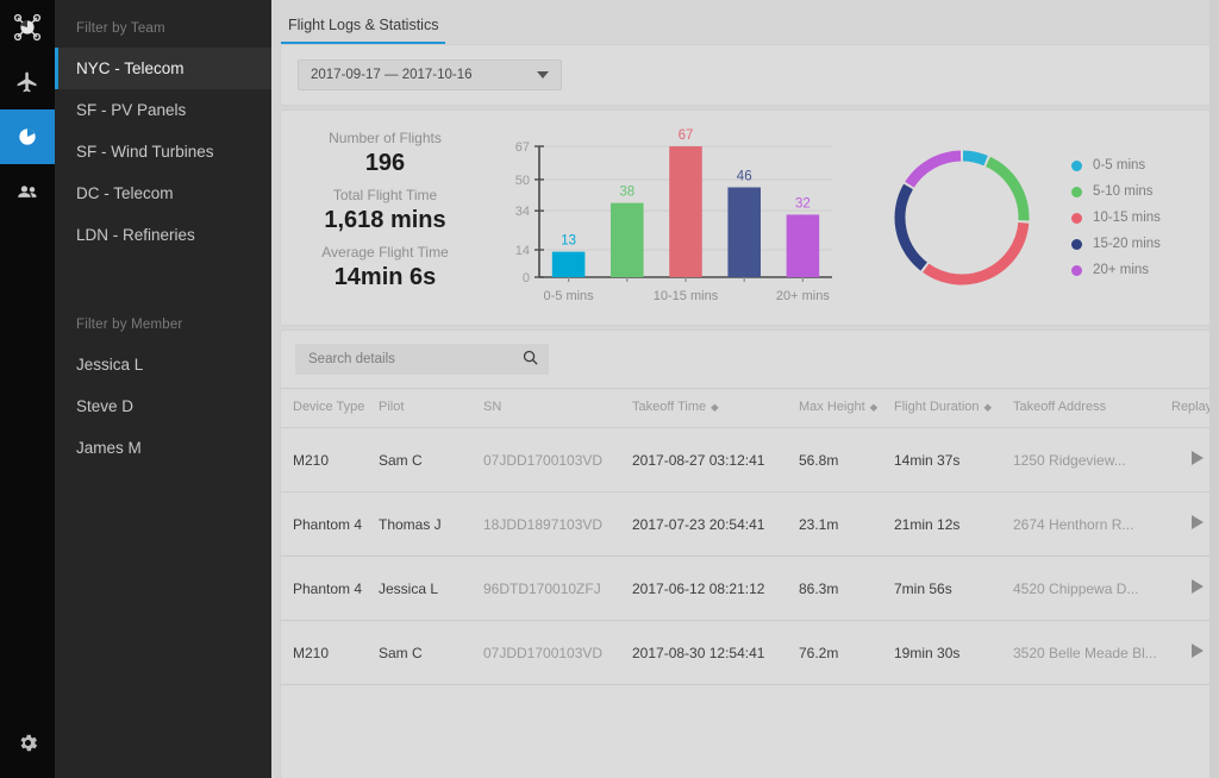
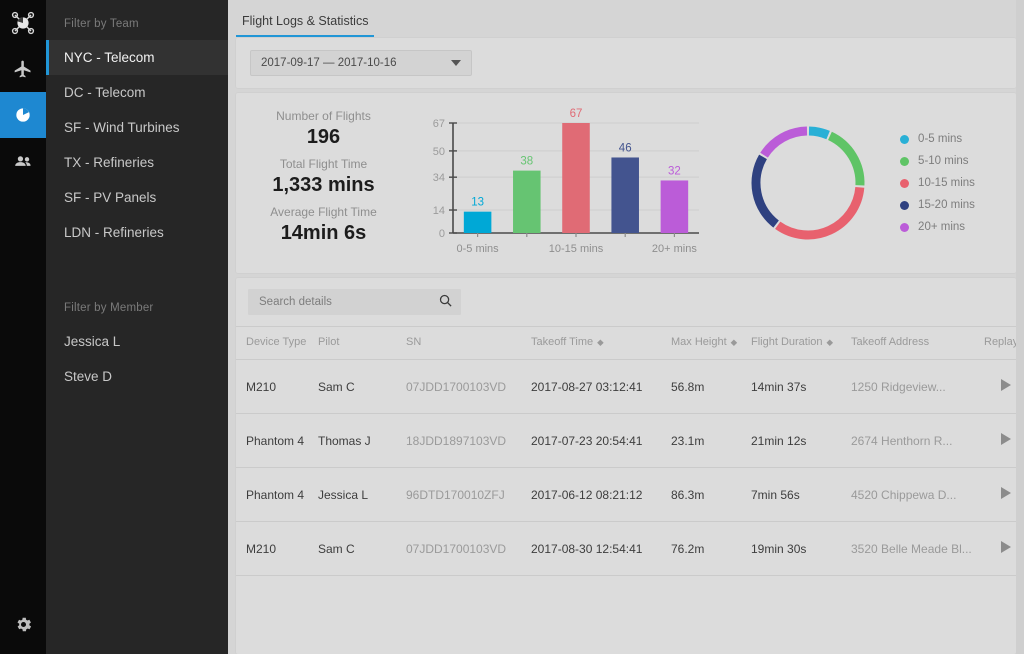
  Filter by Team
  NYC - Telecom
- SF - PV Panels
+ DC - Telecom
  SF - Wind Turbines
+ TX - Refineries
- DC - Telecom
+ SF - PV Panels
  LDN - Refineries
  Filter by Member
  Jessica L
  Steve D
- James M
  Flight Logs & Statistics
  2017-09-17 — 2017-10-16
  Number of Flights
  196
  Total Flight Time
- 1,618 mins
+ 1,333 mins
  Average Flight Time
  14min 6s
  0
  14
  34
  50
  67
  13
  0-5 mins
  38
  67
  10-15 mins
  46
  32
  20+ mins
  0-5 mins
  5-10 mins
  10-15 mins
  15-20 mins
  20+ mins
  Search details
  Device Type	Pilot	SN	Takeoff Time ◆	Max Height ◆	Flight Duration ◆	Takeoff Address	Repla
  M210	Sam C	07JDD1700103VD	2017-08-27 03:12:41	56.8m	14min 37s	1250 Ridgeview...
  Phantom 4	Thomas J	18JDD1897103VD	2017-07-23 20:54:41	23.1m	21min 12s	2674 Henthorn R...
  Phantom 4	Jessica L	96DTD170010ZFJ	2017-06-12 08:21:12	86.3m	7min 56s	4520 Chippewa D...
  M210	Sam C	07JDD1700103VD	2017-08-30 12:54:41	76.2m	19min 30s	3520 Belle Meade Bl...
